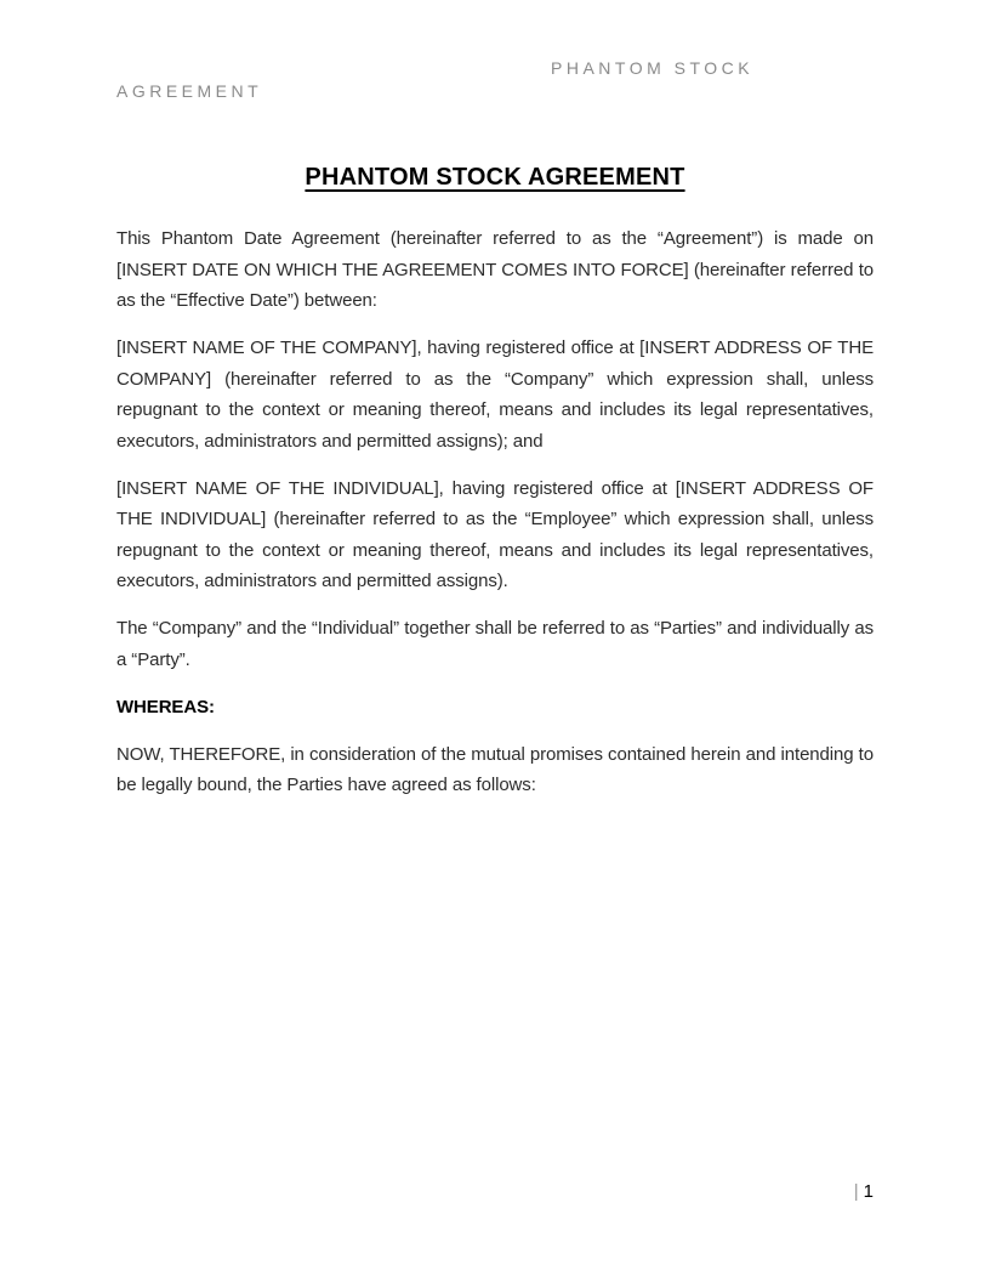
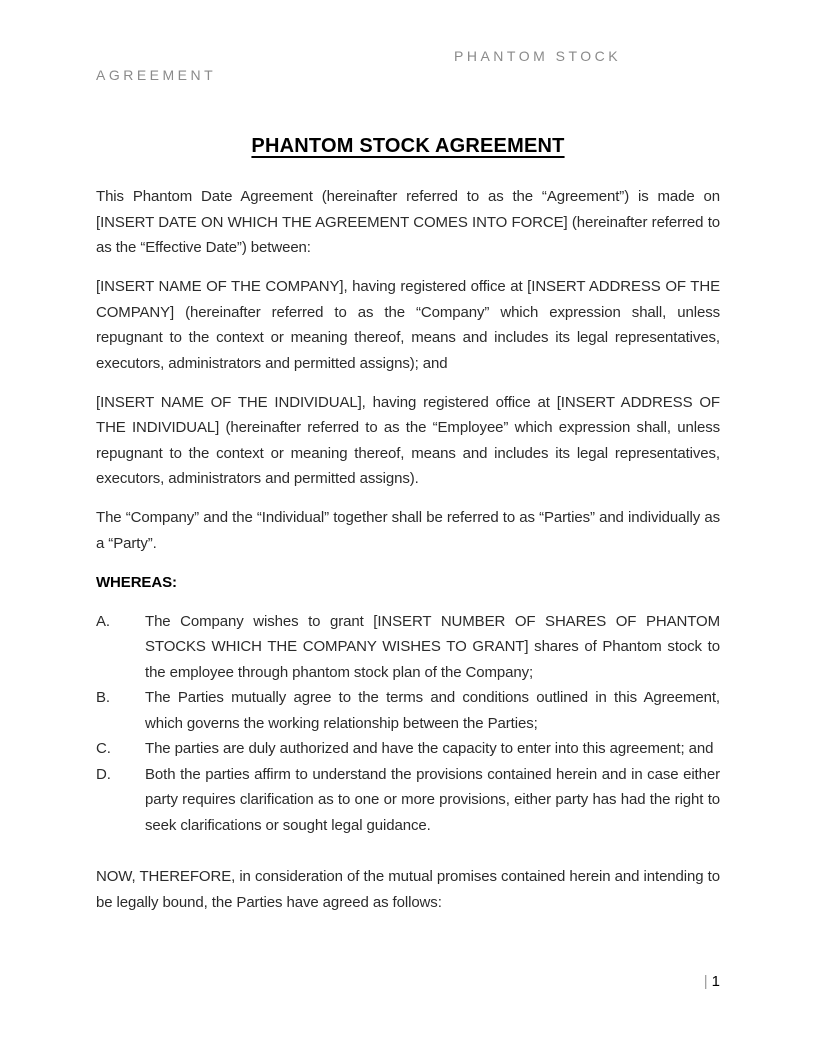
  PHANTOM STOCK
  AGREEMENT
  PHANTOM STOCK AGREEMENT
  This Phantom Date Agreement (hereinafter referred to as the “Agreement”) is made on [INSERT DATE ON WHICH THE AGREEMENT COMES INTO FORCE] (hereinafter referred to as the “Effective Date”) between:
  [INSERT NAME OF THE COMPANY], having registered office at [INSERT ADDRESS OF THE COMPANY] (hereinafter referred to as the “Company” which expression shall, unless repugnant to the context or meaning thereof, means and includes its legal representatives, executors, administrators and permitted assigns); and
  [INSERT NAME OF THE INDIVIDUAL], having registered office at [INSERT ADDRESS OF THE INDIVIDUAL] (hereinafter referred to as the “Employee” which expression shall, unless repugnant to the context or meaning thereof, means and includes its legal representatives, executors, administrators and permitted assigns).
  The “Company” and the “Individual” together shall be referred to as “Parties” and individually as a “Party”.
  WHEREAS:
+ A.
+ The Company wishes to grant [INSERT NUMBER OF SHARES OF PHANTOM STOCKS WHICH THE COMPANY WISHES TO GRANT] shares of Phantom stock to the employee through phantom stock plan of the Company;
+ B.
+ The Parties mutually agree to the terms and conditions outlined in this Agreement, which governs the working relationship between the Parties;
+ C.
+ The parties are duly authorized and have the capacity to enter into this agreement; and
+ D.
+ Both the parties affirm to understand the provisions contained herein and in case either party requires clarification as to one or more provisions, either party has had the right to seek clarifications or sought legal guidance.
  NOW, THEREFORE, in consideration of the mutual promises contained herein and intending to be legally bound, the Parties have agreed as follows:
  | 1
